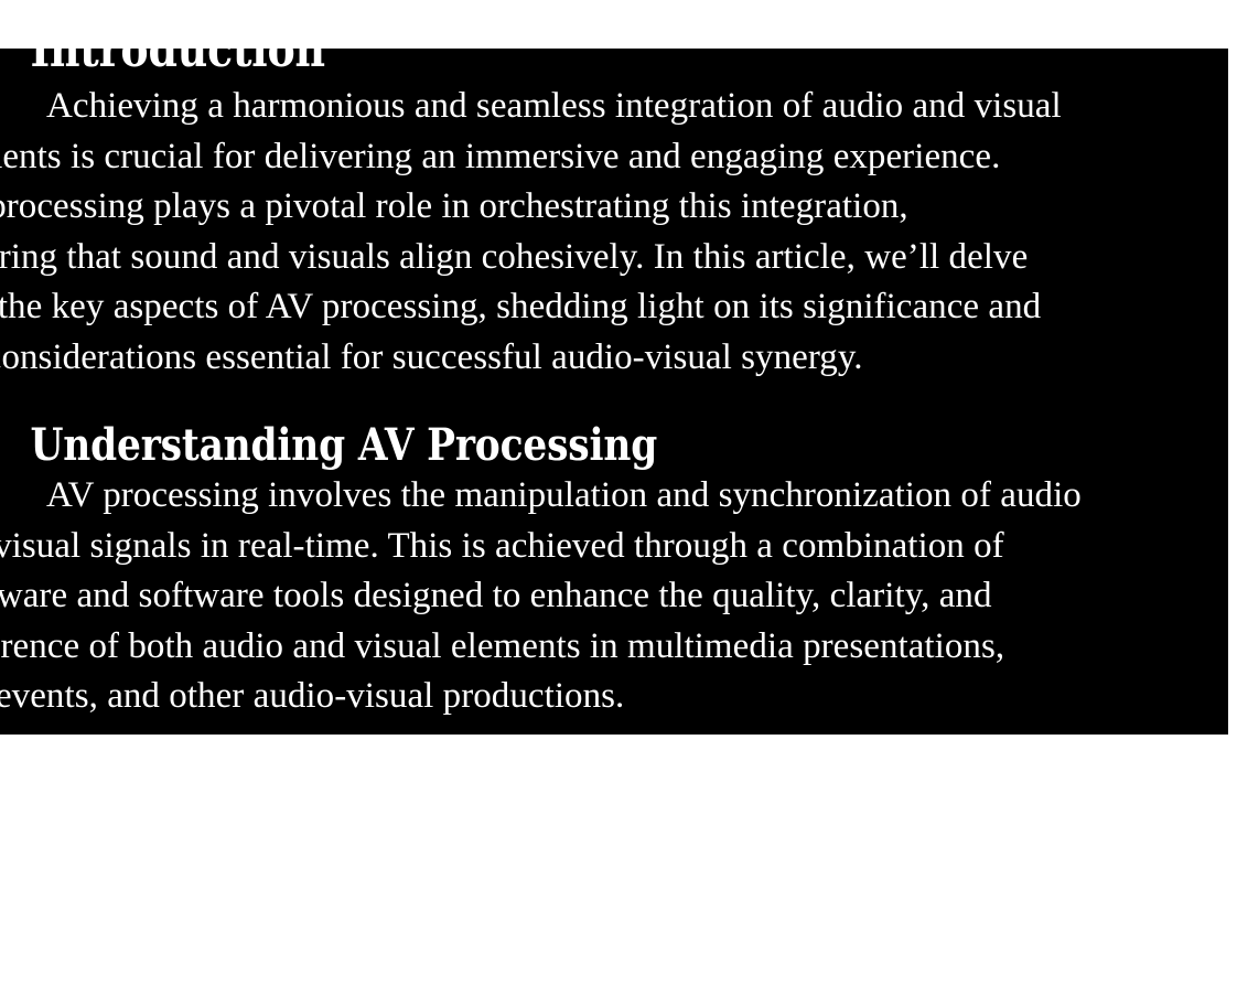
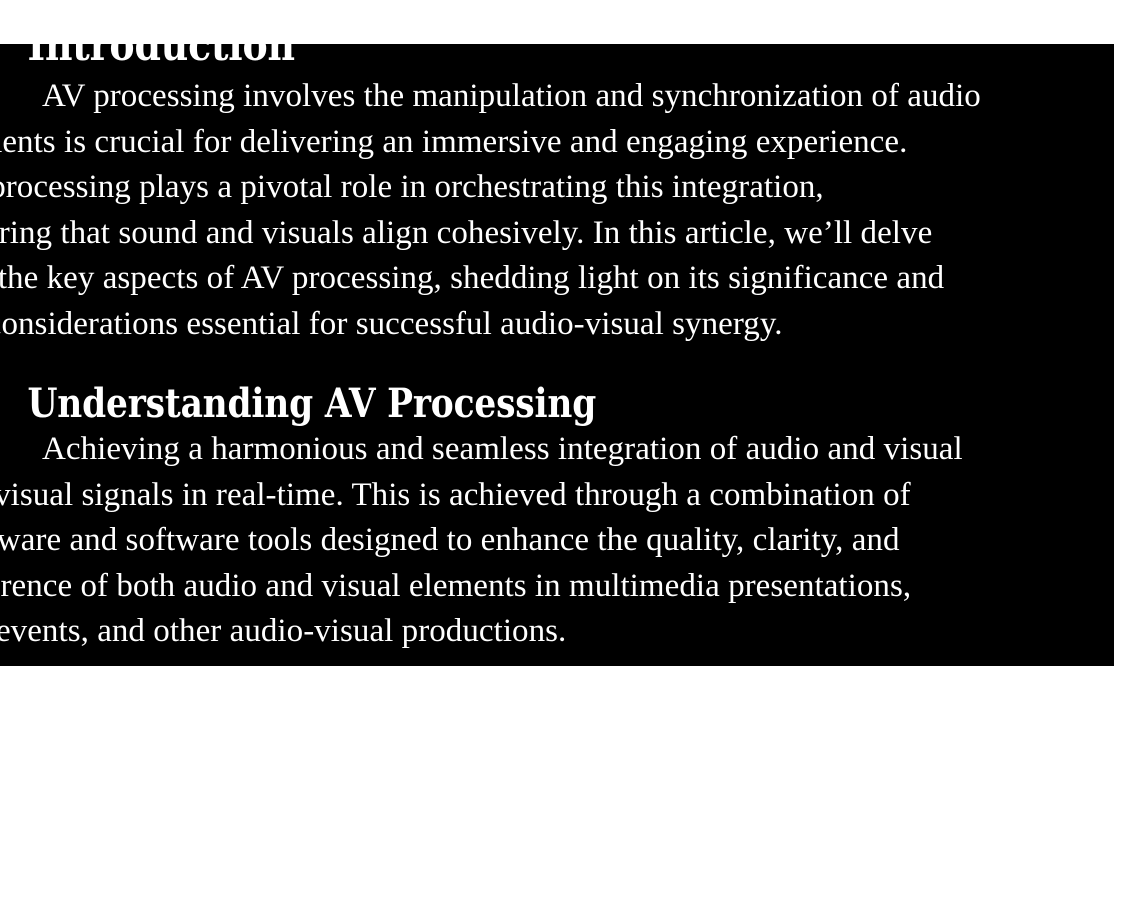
  Introduction
- Achieving a harmonious and seamless integration of audio and visual
+ AV processing involves the manipulation and synchronization of audio
  ents is crucial for delivering an immersive and engaging experience.
  rocessing plays a pivotal role in orchestrating this integration,
  ring that sound and visuals align cohesively. In this article, we’ll delve
  the key aspects of AV processing, shedding light on its significance and
  onsiderations essential for successful audio-visual synergy.
  Understanding AV Processing
- AV processing involves the manipulation and synchronization of audio
+ Achieving a harmonious and seamless integration of audio and visual
  visual signals in real-time. This is achieved through a combination of
  ware and software tools designed to enhance the quality, clarity, and
  rence of both audio and visual elements in multimedia presentations,
  events, and other audio-visual productions.
